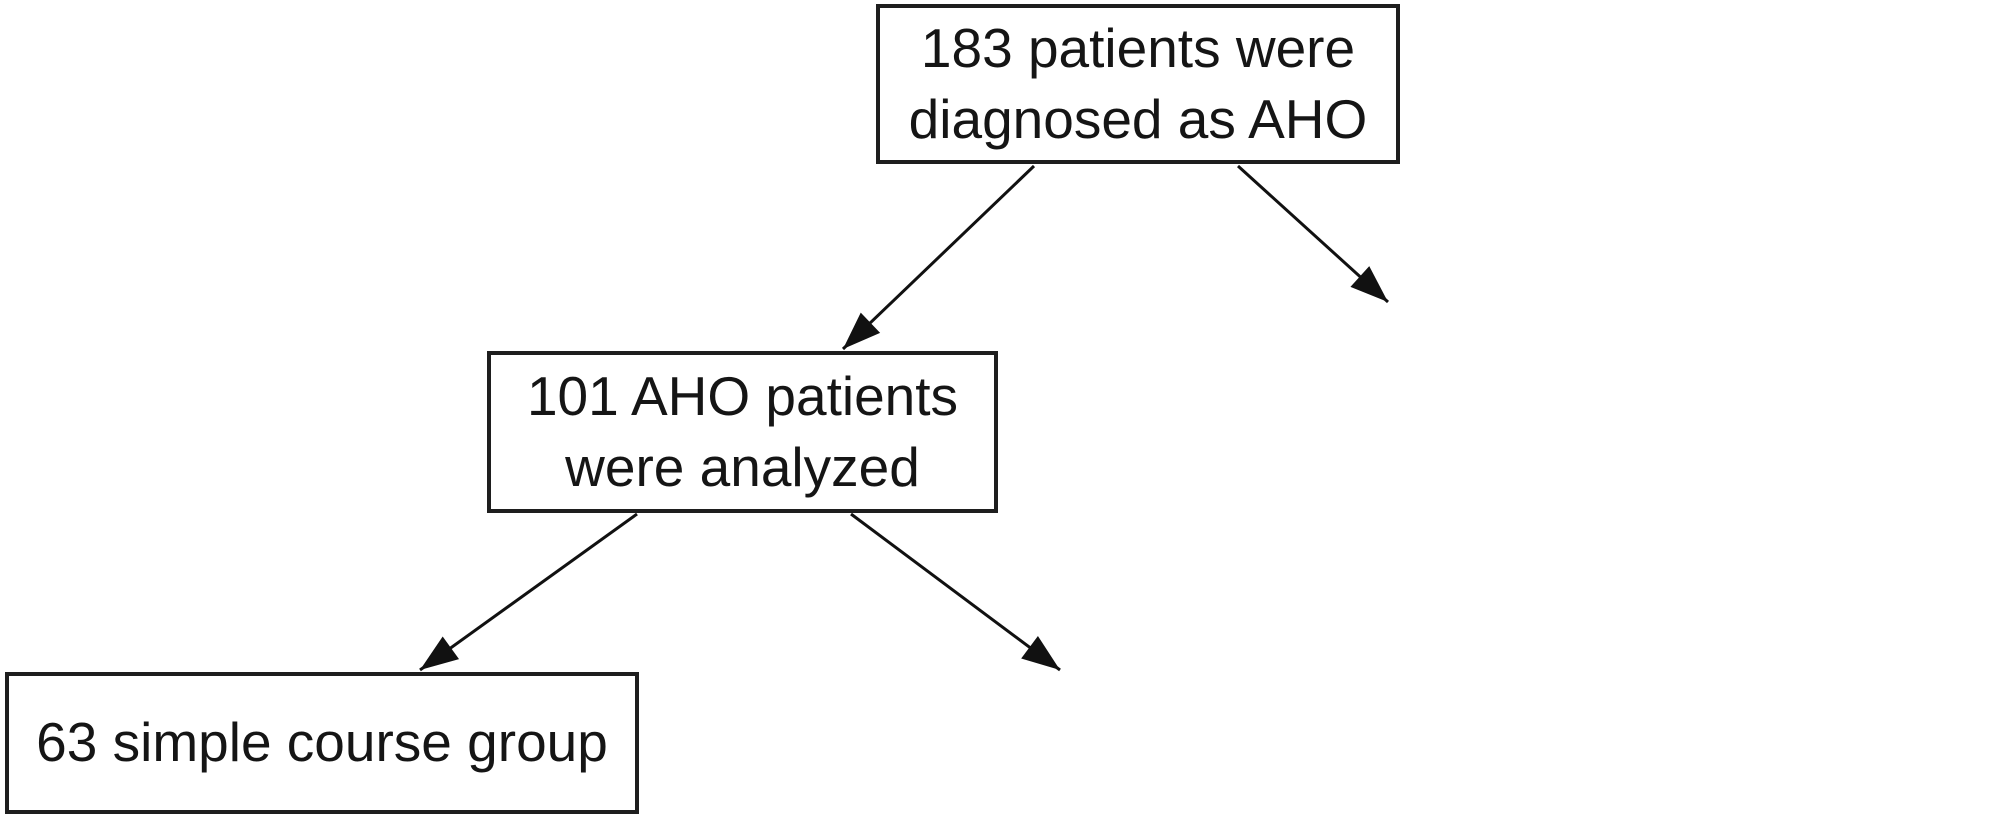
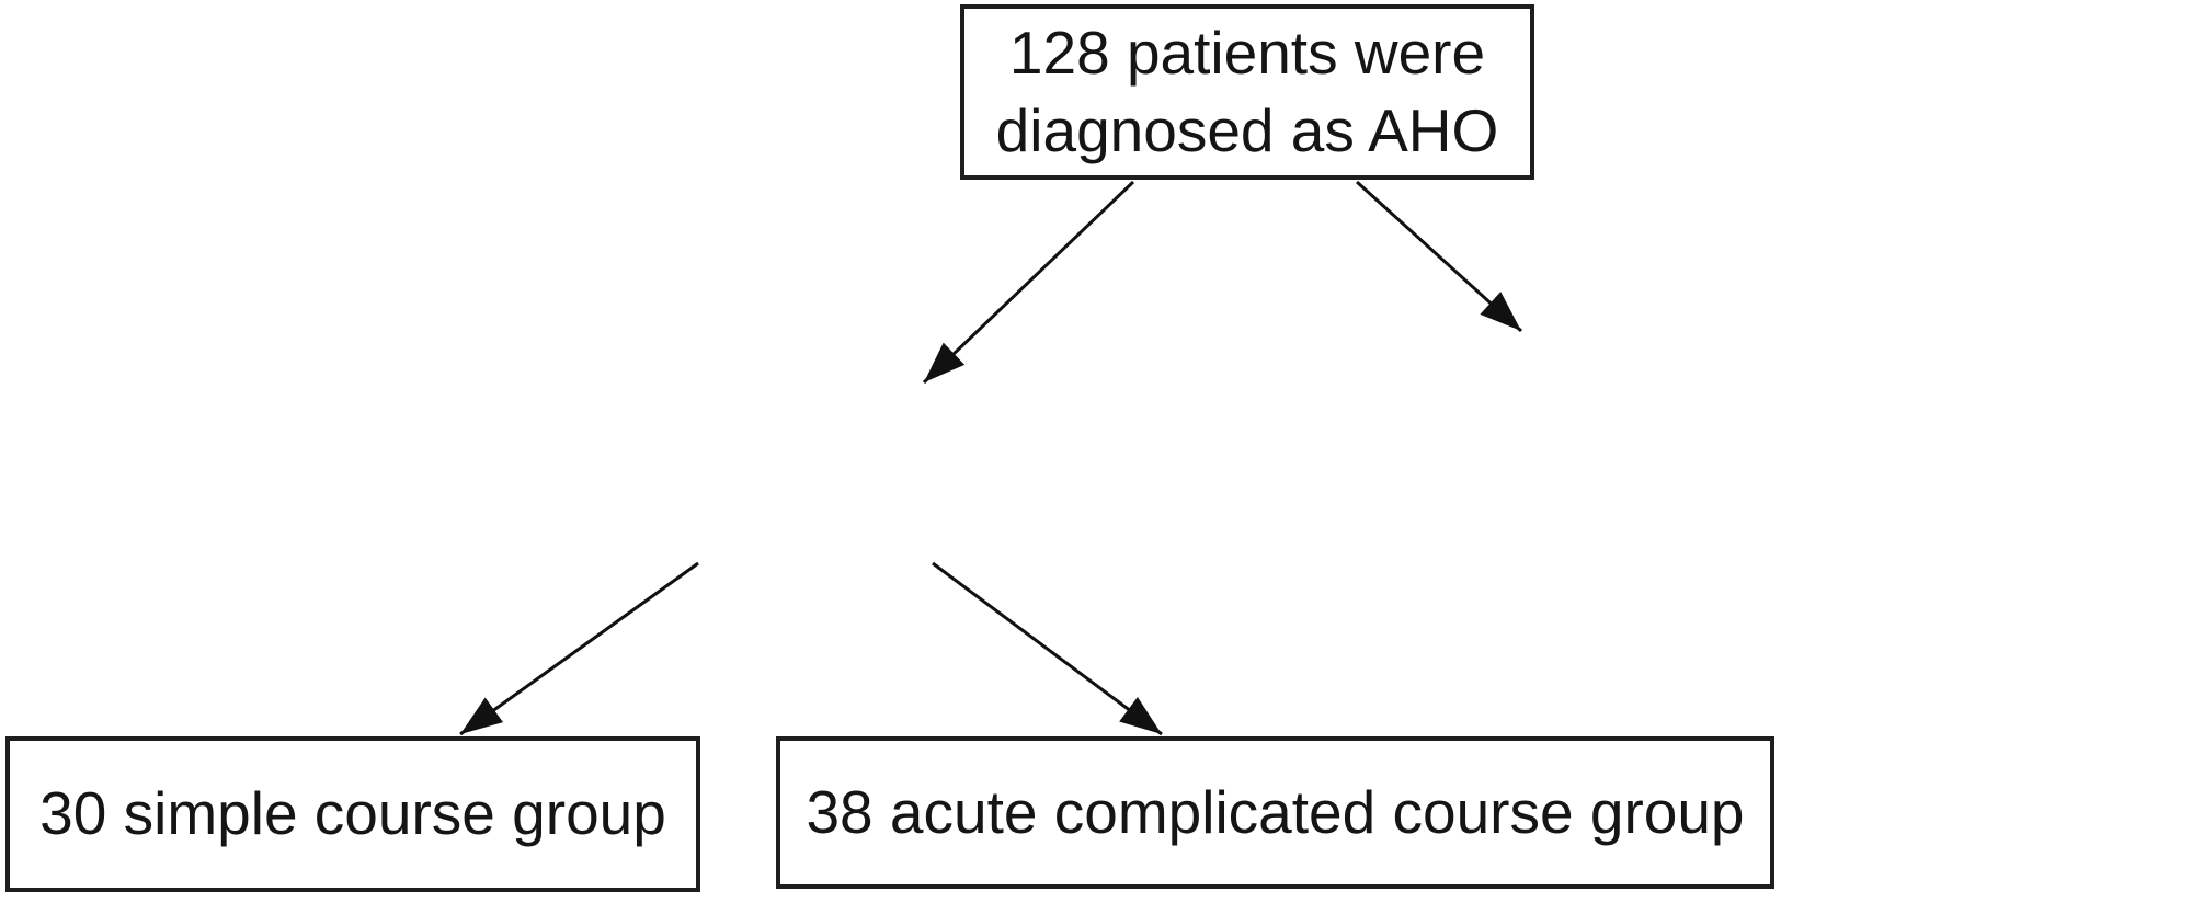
- 183 patients were
+ 128 patients were
  diagnosed as AHO
- 101 AHO patients
- were analyzed
- 63 simple course group
+ 30 simple course group
+ 38 acute complicated course group
